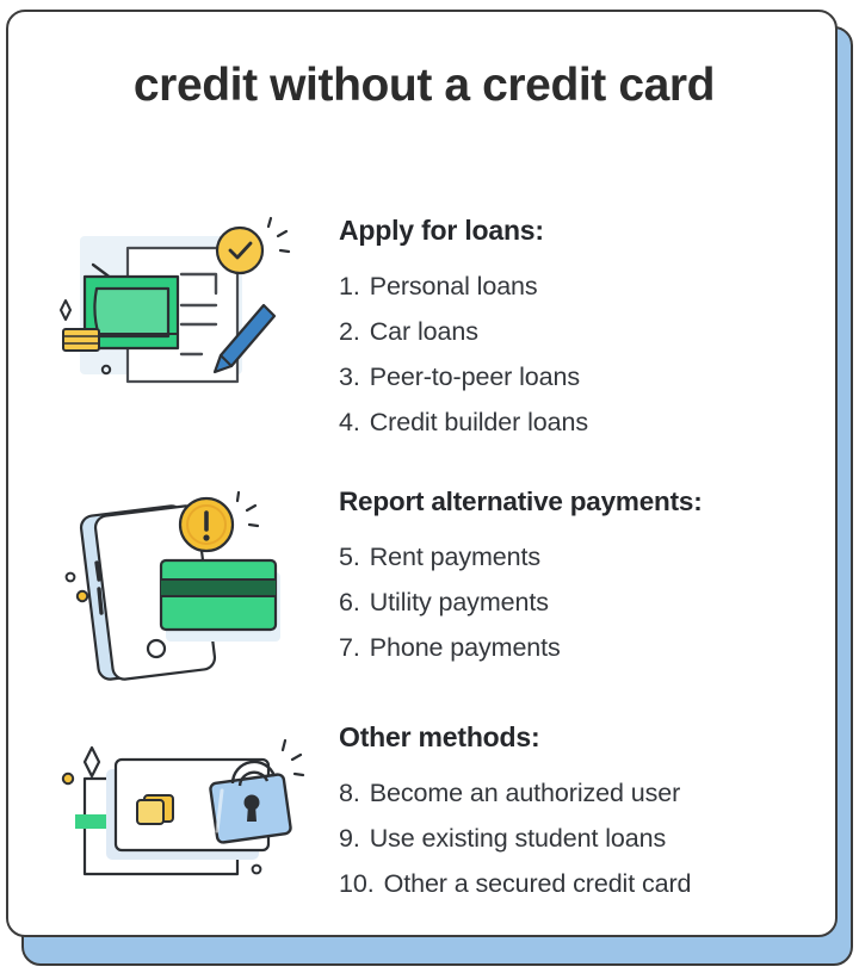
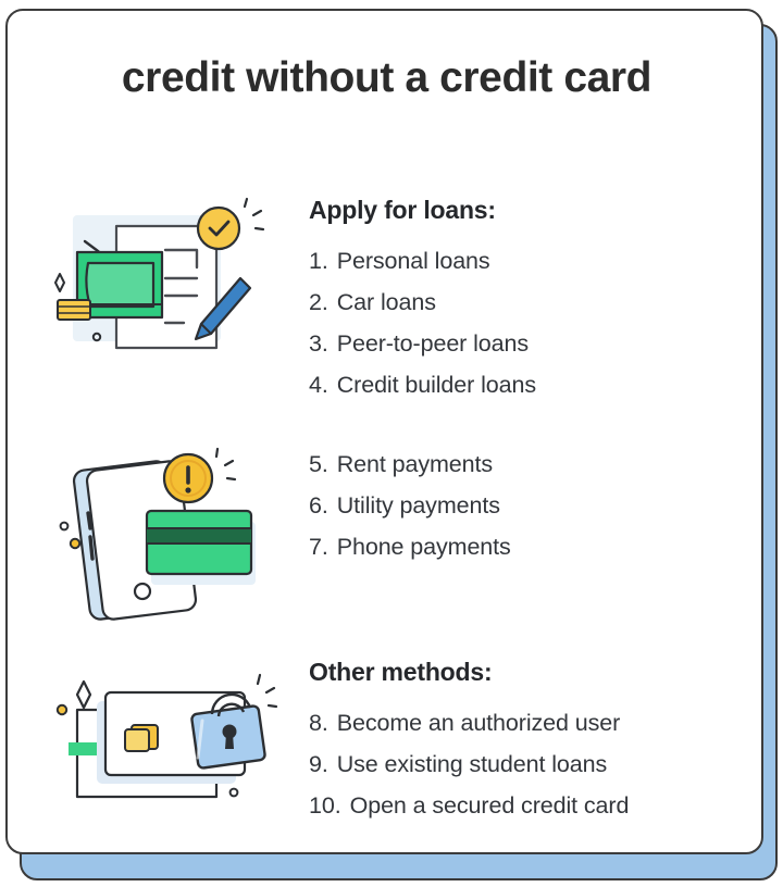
  credit without a credit card
  Apply for loans:
  1.
  Personal loans
  2.
  Car loans
  3.
  Peer-to-peer loans
  4.
  Credit builder loans
- Report alternative payments:
  5.
  Rent payments
  6.
  Utility payments
  7.
  Phone payments
  Other methods:
  8.
  Become an authorized user
  9.
  Use existing student loans
  10.
- Other a secured credit card
+ Open a secured credit card
